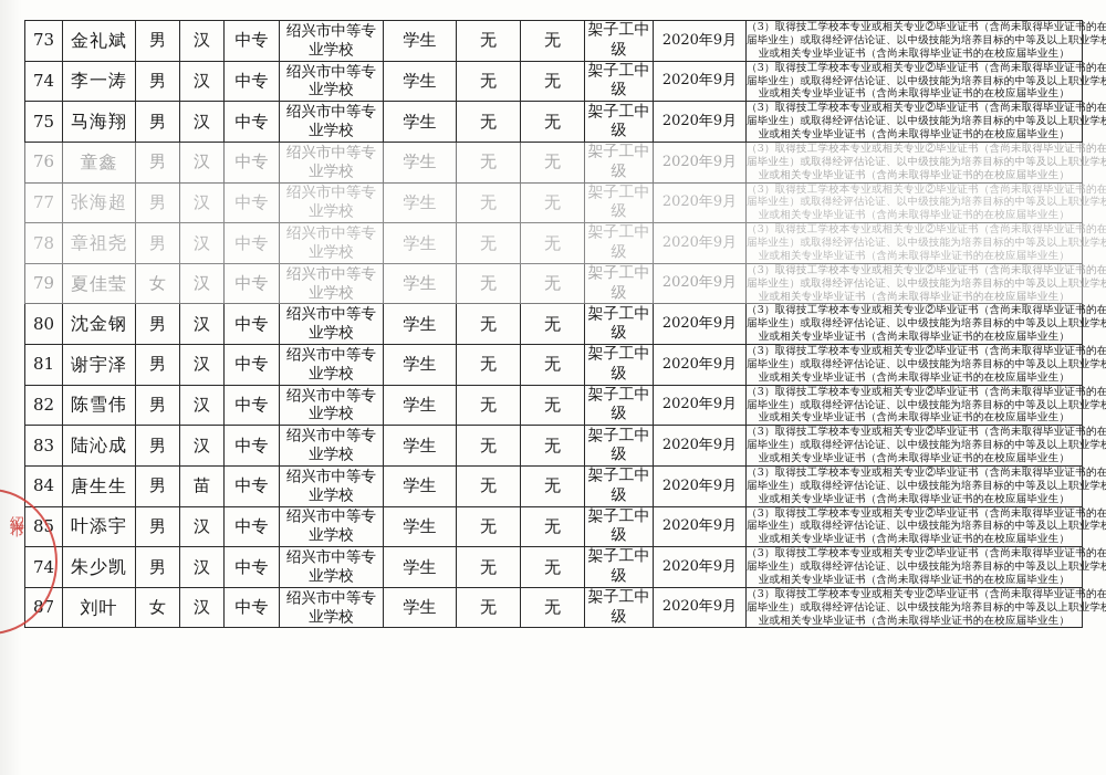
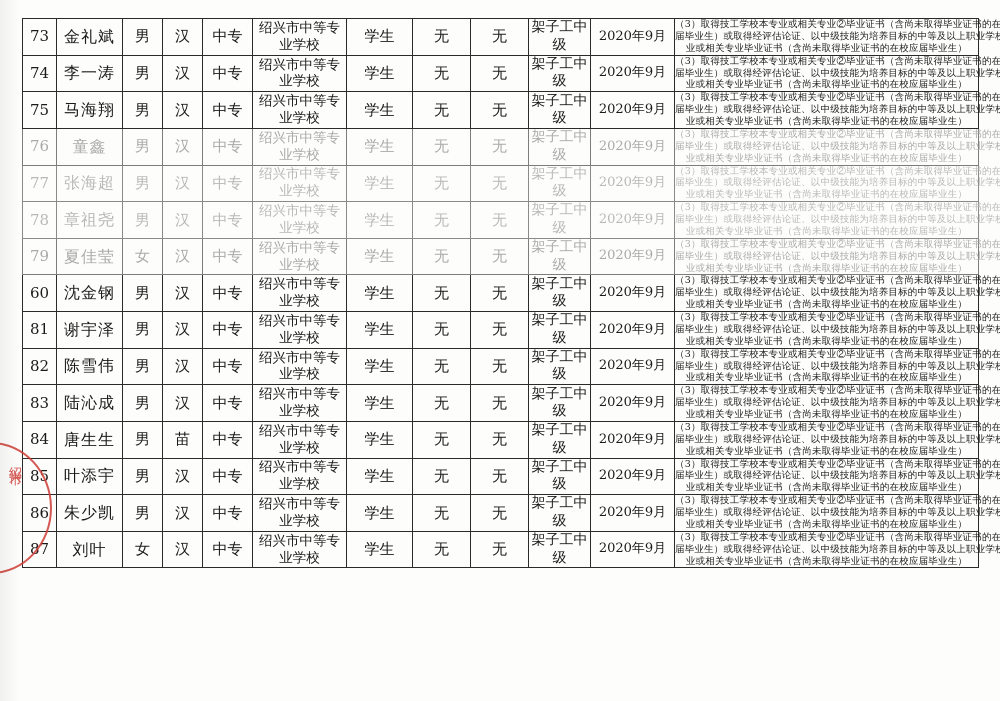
  73	金礼斌	男	汉	中专	绍兴市中等专业学校	学生	无	无	架子工中级	2020年9月	（3）取得技工学校本专业或相关专业②毕业证书（含尚未取得毕业证书的在届毕业生）或取得经评估论证、以中级技能为培养目标的中等及以上职业学业或相关专业毕业证书（含尚未取得毕业证书的在校应届毕业生）
  74	李一涛	男	汉	中专	绍兴市中等专业学校	学生	无	无	架子工中级	2020年9月	（3）取得技工学校本专业或相关专业②毕业证书（含尚未取得毕业证书的在届毕业生）或取得经评估论证、以中级技能为培养目标的中等及以上职业学业或相关专业毕业证书（含尚未取得毕业证书的在校应届毕业生）
  75	马海翔	男	汉	中专	绍兴市中等专业学校	学生	无	无	架子工中级	2020年9月	（3）取得技工学校本专业或相关专业②毕业证书（含尚未取得毕业证书的在届毕业生）或取得经评估论证、以中级技能为培养目标的中等及以上职业学业或相关专业毕业证书（含尚未取得毕业证书的在校应届毕业生）
  76	童鑫	男	汉	中专	绍兴市中等专业学校	学生	无	无	架子工中级	2020年9月	（3）取得技工学校本专业或相关专业②毕业证书（含尚未取得毕业证书的在届毕业生）或取得经评估论证、以中级技能为培养目标的中等及以上职业学业或相关专业毕业证书（含尚未取得毕业证书的在校应届毕业生）
  77	张海超	男	汉	中专	绍兴市中等专业学校	学生	无	无	架子工中级	2020年9月	（3）取得技工学校本专业或相关专业②毕业证书（含尚未取得毕业证书的在届毕业生）或取得经评估论证、以中级技能为培养目标的中等及以上职业学业或相关专业毕业证书（含尚未取得毕业证书的在校应届毕业生）
  78	章祖尧	男	汉	中专	绍兴市中等专业学校	学生	无	无	架子工中级	2020年9月	（3）取得技工学校本专业或相关专业②毕业证书（含尚未取得毕业证书的在届毕业生）或取得经评估论证、以中级技能为培养目标的中等及以上职业学业或相关专业毕业证书（含尚未取得毕业证书的在校应届毕业生）
  79	夏佳莹	女	汉	中专	绍兴市中等专业学校	学生	无	无	架子工中级	2020年9月	（3）取得技工学校本专业或相关专业②毕业证书（含尚未取得毕业证书的在届毕业生）或取得经评估论证、以中级技能为培养目标的中等及以上职业学业或相关专业毕业证书（含尚未取得毕业证书的在校应届毕业生）
- 80	沈金钢	男	汉	中专	绍兴市中等专业学校	学生	无	无	架子工中级	2020年9月	（3）取得技工学校本专业或相关专业②毕业证书（含尚未取得毕业证书的在届毕业生）或取得经评估论证、以中级技能为培养目标的中等及以上职业学业或相关专业毕业证书（含尚未取得毕业证书的在校应届毕业生）
+ 60	沈金钢	男	汉	中专	绍兴市中等专业学校	学生	无	无	架子工中级	2020年9月	（3）取得技工学校本专业或相关专业②毕业证书（含尚未取得毕业证书的在届毕业生）或取得经评估论证、以中级技能为培养目标的中等及以上职业学业或相关专业毕业证书（含尚未取得毕业证书的在校应届毕业生）
  81	谢宇泽	男	汉	中专	绍兴市中等专业学校	学生	无	无	架子工中级	2020年9月	（3）取得技工学校本专业或相关专业②毕业证书（含尚未取得毕业证书的在届毕业生）或取得经评估论证、以中级技能为培养目标的中等及以上职业学业或相关专业毕业证书（含尚未取得毕业证书的在校应届毕业生）
  82	陈雪伟	男	汉	中专	绍兴市中等专业学校	学生	无	无	架子工中级	2020年9月	（3）取得技工学校本专业或相关专业②毕业证书（含尚未取得毕业证书的在届毕业生）或取得经评估论证、以中级技能为培养目标的中等及以上职业学业或相关专业毕业证书（含尚未取得毕业证书的在校应届毕业生）
  83	陆沁成	男	汉	中专	绍兴市中等专业学校	学生	无	无	架子工中级	2020年9月	（3）取得技工学校本专业或相关专业②毕业证书（含尚未取得毕业证书的在届毕业生）或取得经评估论证、以中级技能为培养目标的中等及以上职业学业或相关专业毕业证书（含尚未取得毕业证书的在校应届毕业生）
  84	唐生生	男	苗	中专	绍兴市中等专业学校	学生	无	无	架子工中级	2020年9月	（3）取得技工学校本专业或相关专业②毕业证书（含尚未取得毕业证书的在届毕业生）或取得经评估论证、以中级技能为培养目标的中等及以上职业学业或相关专业毕业证书（含尚未取得毕业证书的在校应届毕业生）
  85	叶添宇	男	汉	中专	绍兴市中等专业学校	学生	无	无	架子工中级	2020年9月	（3）取得技工学校本专业或相关专业②毕业证书（含尚未取得毕业证书的在届毕业生）或取得经评估论证、以中级技能为培养目标的中等及以上职业学业或相关专业毕业证书（含尚未取得毕业证书的在校应届毕业生）
- 74	朱少凯	男	汉	中专	绍兴市中等专业学校	学生	无	无	架子工中级	2020年9月	（3）取得技工学校本专业或相关专业②毕业证书（含尚未取得毕业证书的在届毕业生）或取得经评估论证、以中级技能为培养目标的中等及以上职业学业或相关专业毕业证书（含尚未取得毕业证书的在校应届毕业生）
+ 86	朱少凯	男	汉	中专	绍兴市中等专业学校	学生	无	无	架子工中级	2020年9月	（3）取得技工学校本专业或相关专业②毕业证书（含尚未取得毕业证书的在届毕业生）或取得经评估论证、以中级技能为培养目标的中等及以上职业学业或相关专业毕业证书（含尚未取得毕业证书的在校应届毕业生）
  87	刘叶	女	汉	中专	绍兴市中等专业学校	学生	无	无	架子工中级	2020年9月	（3）取得技工学校本专业或相关专业②毕业证书（含尚未取得毕业证书的在届毕业生）或取得经评估论证、以中级技能为培养目标的中等及以上职业学业或相关专业毕业证书（含尚未取得毕业证书的在校应届毕业生）
